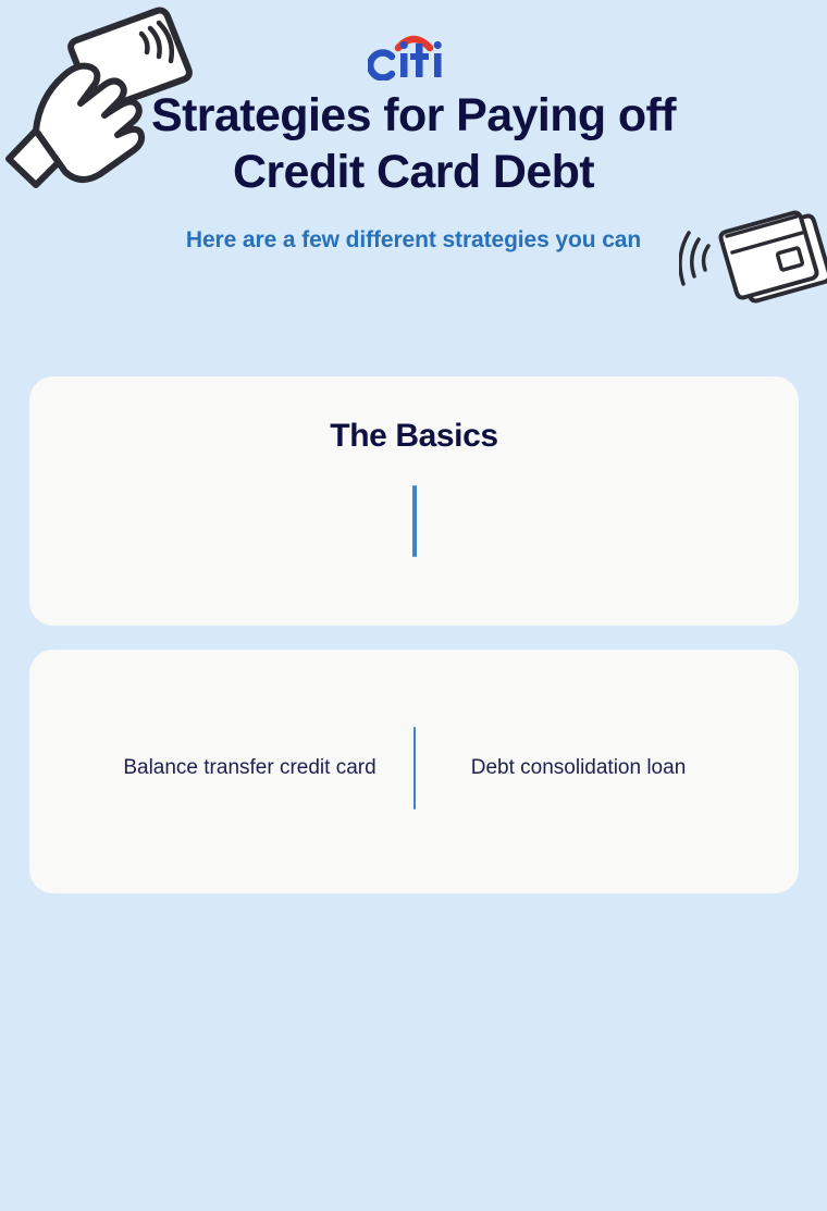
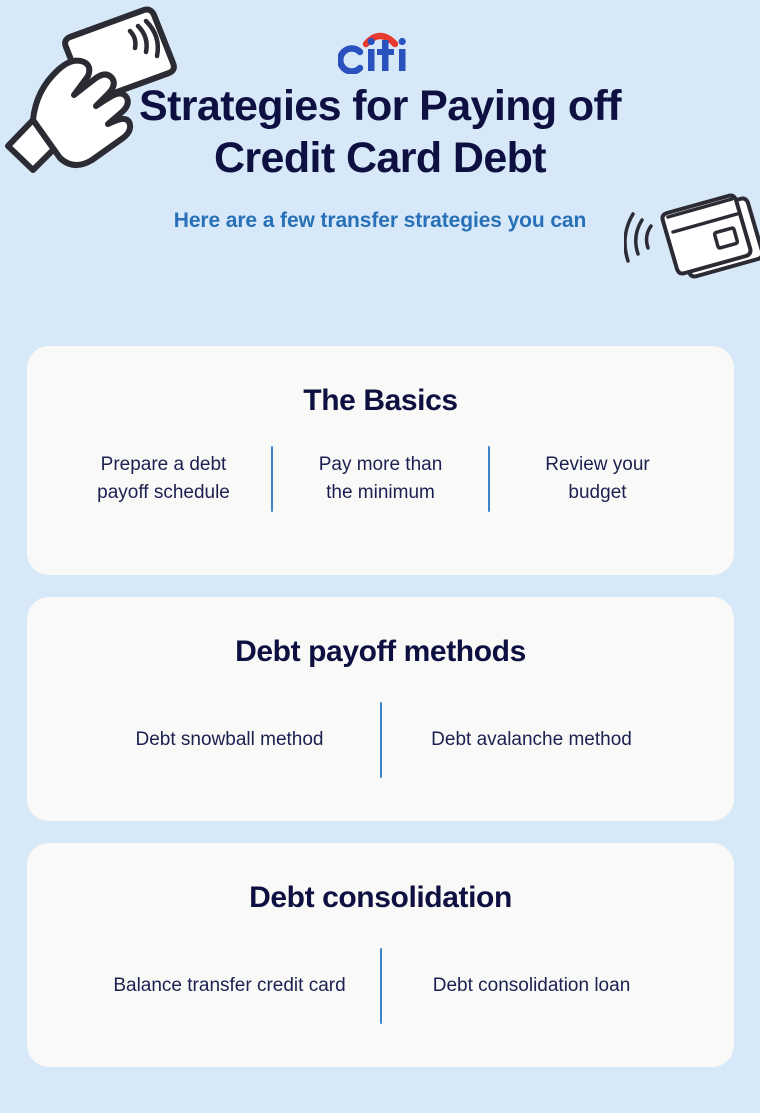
  Strategies for Paying off
  Credit Card Debt
- Here are a few different strategies you can
+ Here are a few transfer strategies you can
  The Basics
+ Prepare a debt
+ payoff schedule
+ Pay more than
+ the minimum
+ Review your
+ budget
+ Debt payoff methods
+ Debt snowball method
+ Debt avalanche method
+ Debt consolidation
  Balance transfer credit card
  Debt consolidation loan
